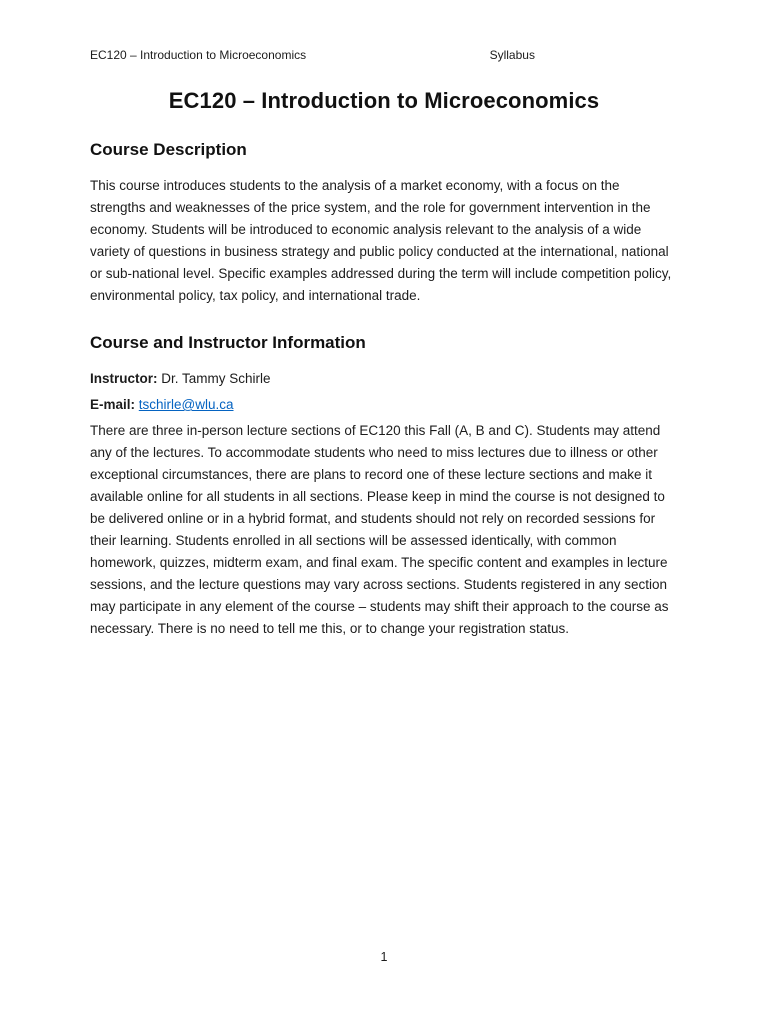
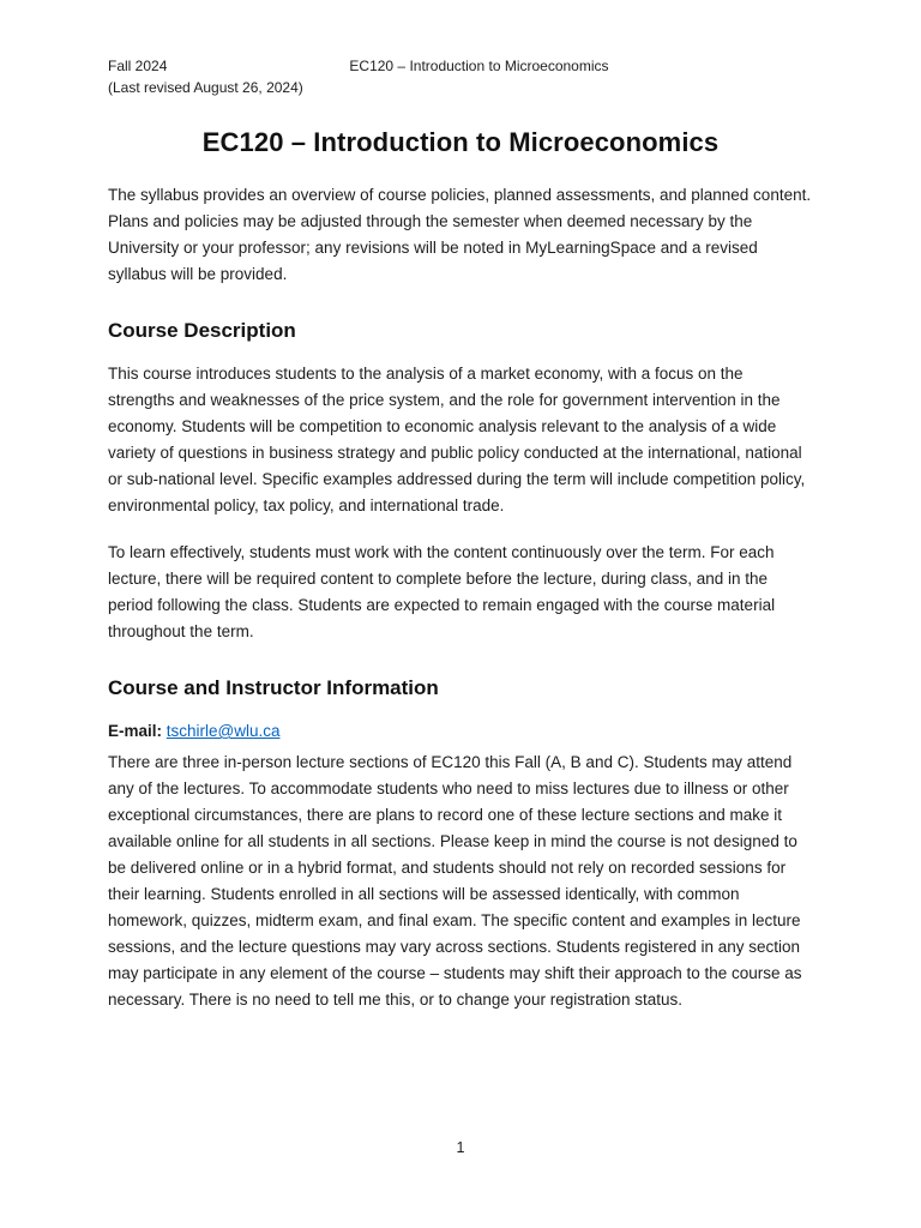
+ Fall 2024
+ (Last revised August 26, 2024)
  EC120 – Introduction to Microeconomics
- Syllabus
  EC120 – Introduction to Microeconomics
+ The syllabus provides an overview of course policies, planned assessments, and planned content. Plans and policies may be adjusted through the semester when deemed necessary by the University or your professor; any revisions will be noted in MyLearningSpace and a revised syllabus will be provided.
  Course Description
- This course introduces students to the analysis of a market economy, with a focus on the strengths and weaknesses of the price system, and the role for government intervention in the economy. Students will be introduced to economic analysis relevant to the analysis of a wide variety of questions in business strategy and public policy conducted at the international, national or sub-national level. Specific examples addressed during the term will include competition policy, environmental policy, tax policy, and international trade.
+ This course introduces students to the analysis of a market economy, with a focus on the strengths and weaknesses of the price system, and the role for government intervention in the economy. Students will be competition to economic analysis relevant to the analysis of a wide variety of questions in business strategy and public policy conducted at the international, national or sub-national level. Specific examples addressed during the term will include competition policy, environmental policy, tax policy, and international trade.
+ To learn effectively, students must work with the content continuously over the term. For each lecture, there will be required content to complete before the lecture, during class, and in the period following the class. Students are expected to remain engaged with the course material throughout the term.
  Course and Instructor Information
- Instructor: Dr. Tammy Schirle
  E-mail: tschirle@wlu.ca
  There are three in-person lecture sections of EC120 this Fall (A, B and C). Students may attend any of the lectures. To accommodate students who need to miss lectures due to illness or other exceptional circumstances, there are plans to record one of these lecture sections and make it available online for all students in all sections. Please keep in mind the course is not designed to be delivered online or in a hybrid format, and students should not rely on recorded sessions for their learning. Students enrolled in all sections will be assessed identically, with common homework, quizzes, midterm exam, and final exam. The specific content and examples in lecture sessions, and the lecture questions may vary across sections. Students registered in any section may participate in any element of the course – students may shift their approach to the course as necessary. There is no need to tell me this, or to change your registration status.
  1
